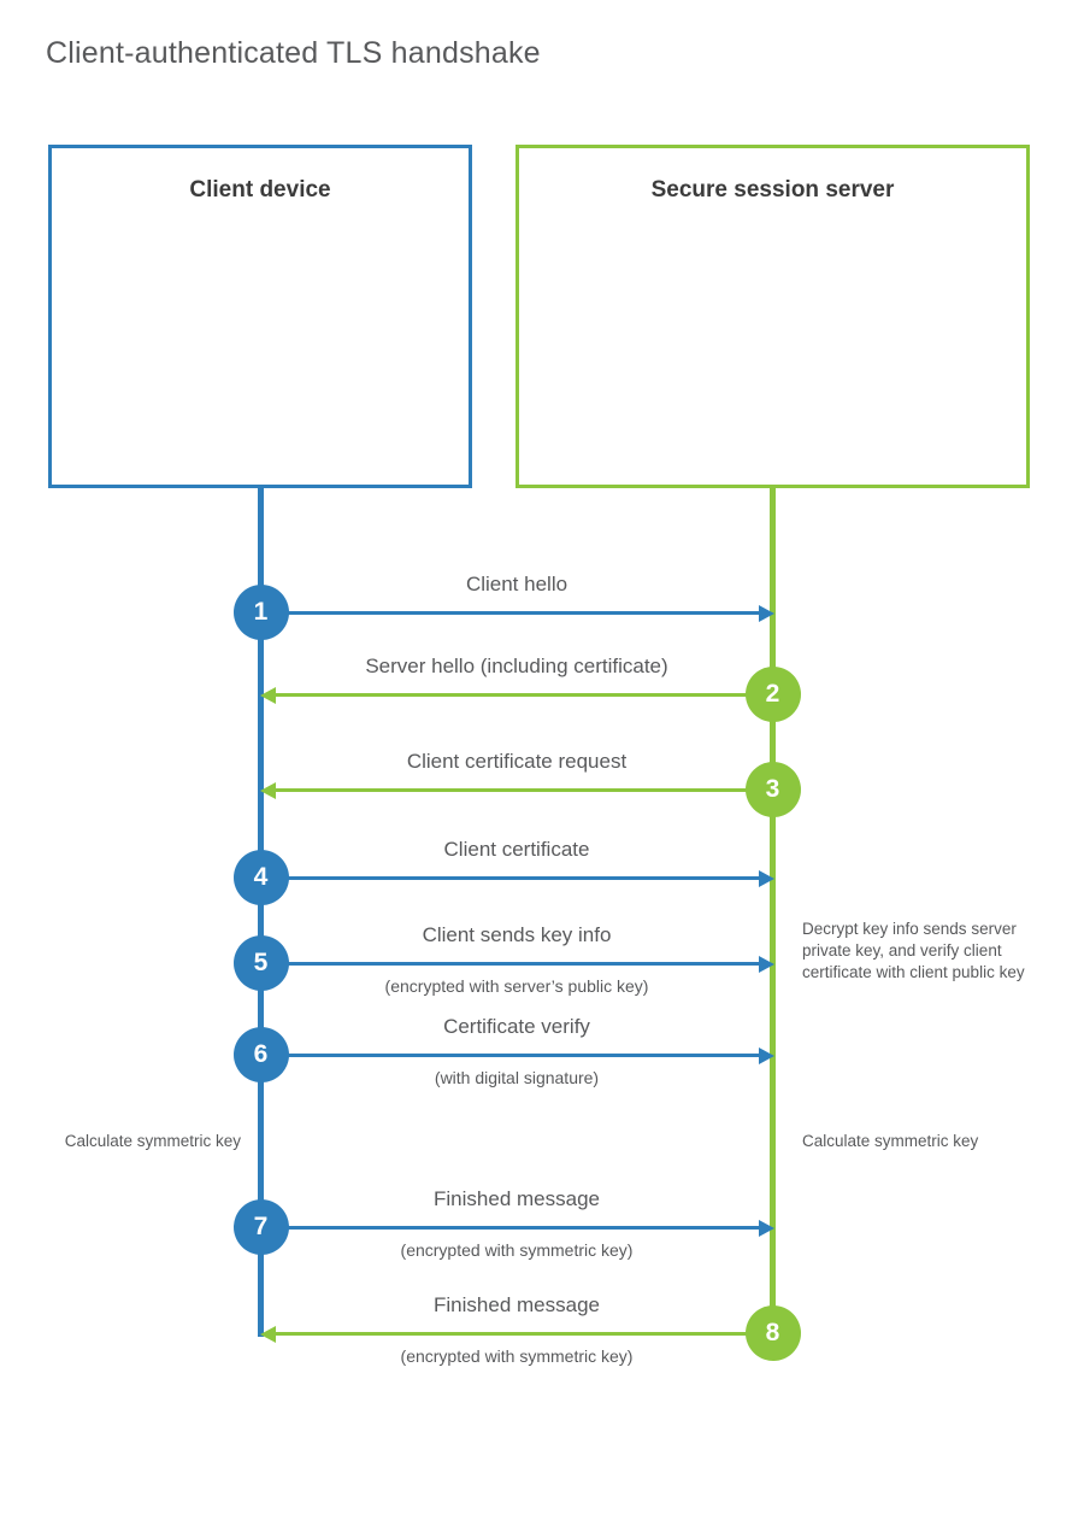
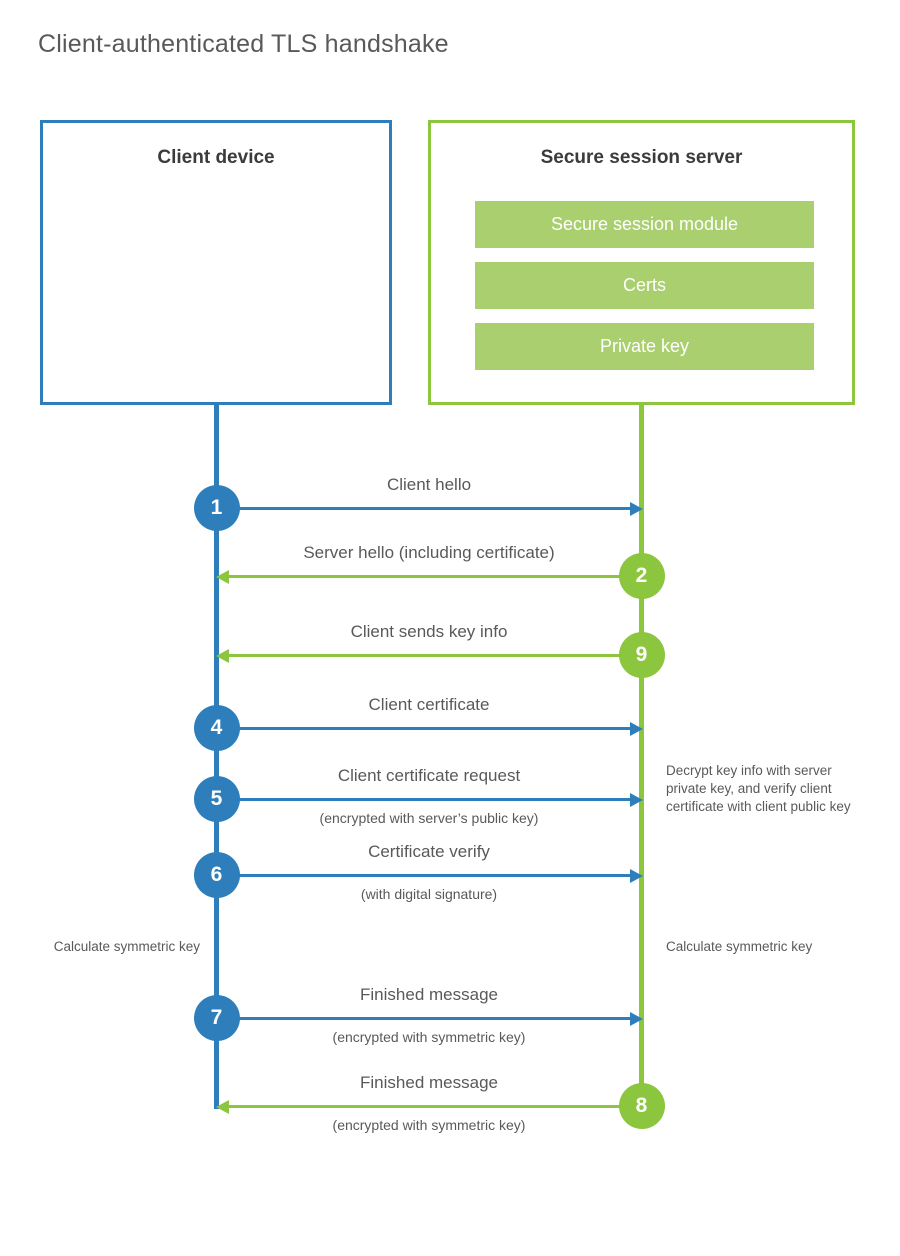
  Client-authenticated TLS handshake
  Client device
  Secure session server
+ Secure session module
+ Certs
+ Private key
  1
  Client hello
  2
  Server hello (including certificate)
- 3
+ 9
- Client certificate request
+ Client sends key info
  4
  Client certificate
  5
- Client sends key info
+ Client certificate request
  (encrypted with server’s public key)
  6
  Certificate verify
  (with digital signature)
  7
  Finished message
  (encrypted with symmetric key)
  8
  Finished message
  (encrypted with symmetric key)
- Decrypt key info sends server private key, and verify client certificate with client public key
+ Decrypt key info with server private key, and verify client certificate with client public key
  Calculate symmetric key
  Calculate symmetric key
